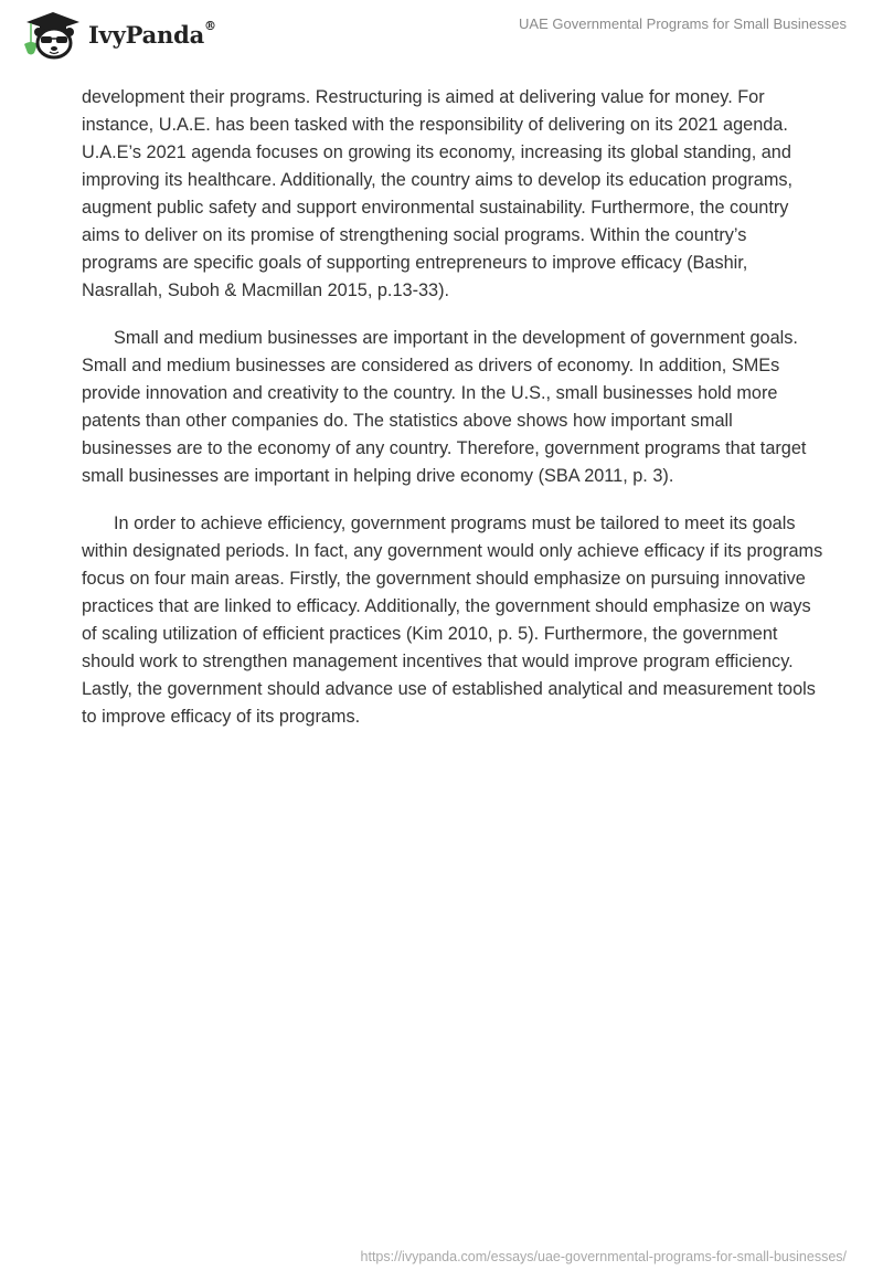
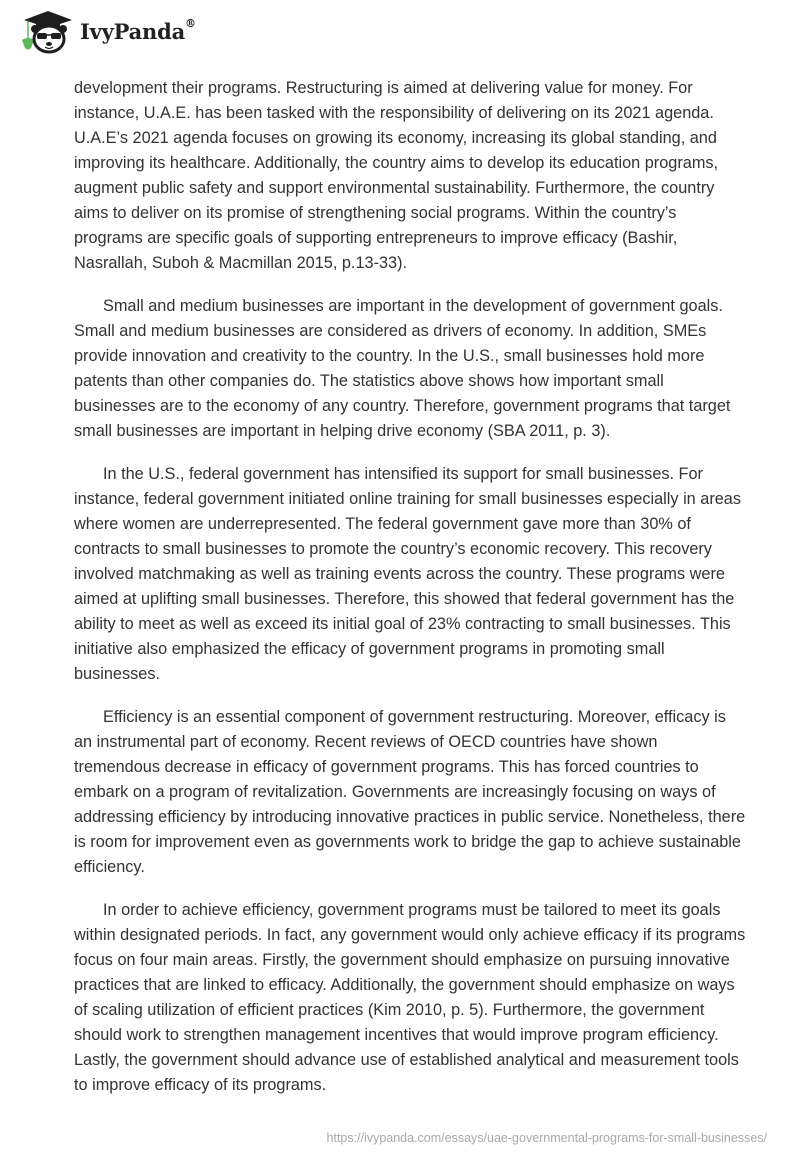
  IvyPanda®
- UAE Governmental Programs for Small Businesses
  development their programs. Restructuring is aimed at delivering value for money. For instance, U.A.E. has been tasked with the responsibility of delivering on its 2021 agenda. U.A.E’s 2021 agenda focuses on growing its economy, increasing its global standing, and improving its healthcare. Additionally, the country aims to develop its education programs, augment public safety and support environmental sustainability. Furthermore, the country aims to deliver on its promise of strengthening social programs. Within the country’s programs are specific goals of supporting entrepreneurs to improve efficacy (Bashir, Nasrallah, Suboh & Macmillan 2015, p.13-33).
  Small and medium businesses are important in the development of government goals. Small and medium businesses are considered as drivers of economy. In addition, SMEs provide innovation and creativity to the country. In the U.S., small businesses hold more patents than other companies do. The statistics above shows how important small businesses are to the economy of any country. Therefore, government programs that target small businesses are important in helping drive economy (SBA 2011, p. 3).
+ In the U.S., federal government has intensified its support for small businesses. For instance, federal government initiated online training for small businesses especially in areas where women are underrepresented. The federal government gave more than 30% of contracts to small businesses to promote the country’s economic recovery. This recovery involved matchmaking as well as training events across the country. These programs were aimed at uplifting small businesses. Therefore, this showed that federal government has the ability to meet as well as exceed its initial goal of 23% contracting to small businesses. This initiative also emphasized the efficacy of government programs in promoting small businesses.
+ Efficiency is an essential component of government restructuring. Moreover, efficacy is an instrumental part of economy. Recent reviews of OECD countries have shown tremendous decrease in efficacy of government programs. This has forced countries to embark on a program of revitalization. Governments are increasingly focusing on ways of addressing efficiency by introducing innovative practices in public service. Nonetheless, there is room for improvement even as governments work to bridge the gap to achieve sustainable efficiency.
  In order to achieve efficiency, government programs must be tailored to meet its goals within designated periods. In fact, any government would only achieve efficacy if its programs focus on four main areas. Firstly, the government should emphasize on pursuing innovative practices that are linked to efficacy. Additionally, the government should emphasize on ways of scaling utilization of efficient practices (Kim 2010, p. 5). Furthermore, the government should work to strengthen management incentives that would improve program efficiency. Lastly, the government should advance use of established analytical and measurement tools to improve efficacy of its programs.
  https://ivypanda.com/essays/uae-governmental-programs-for-small-businesses/
